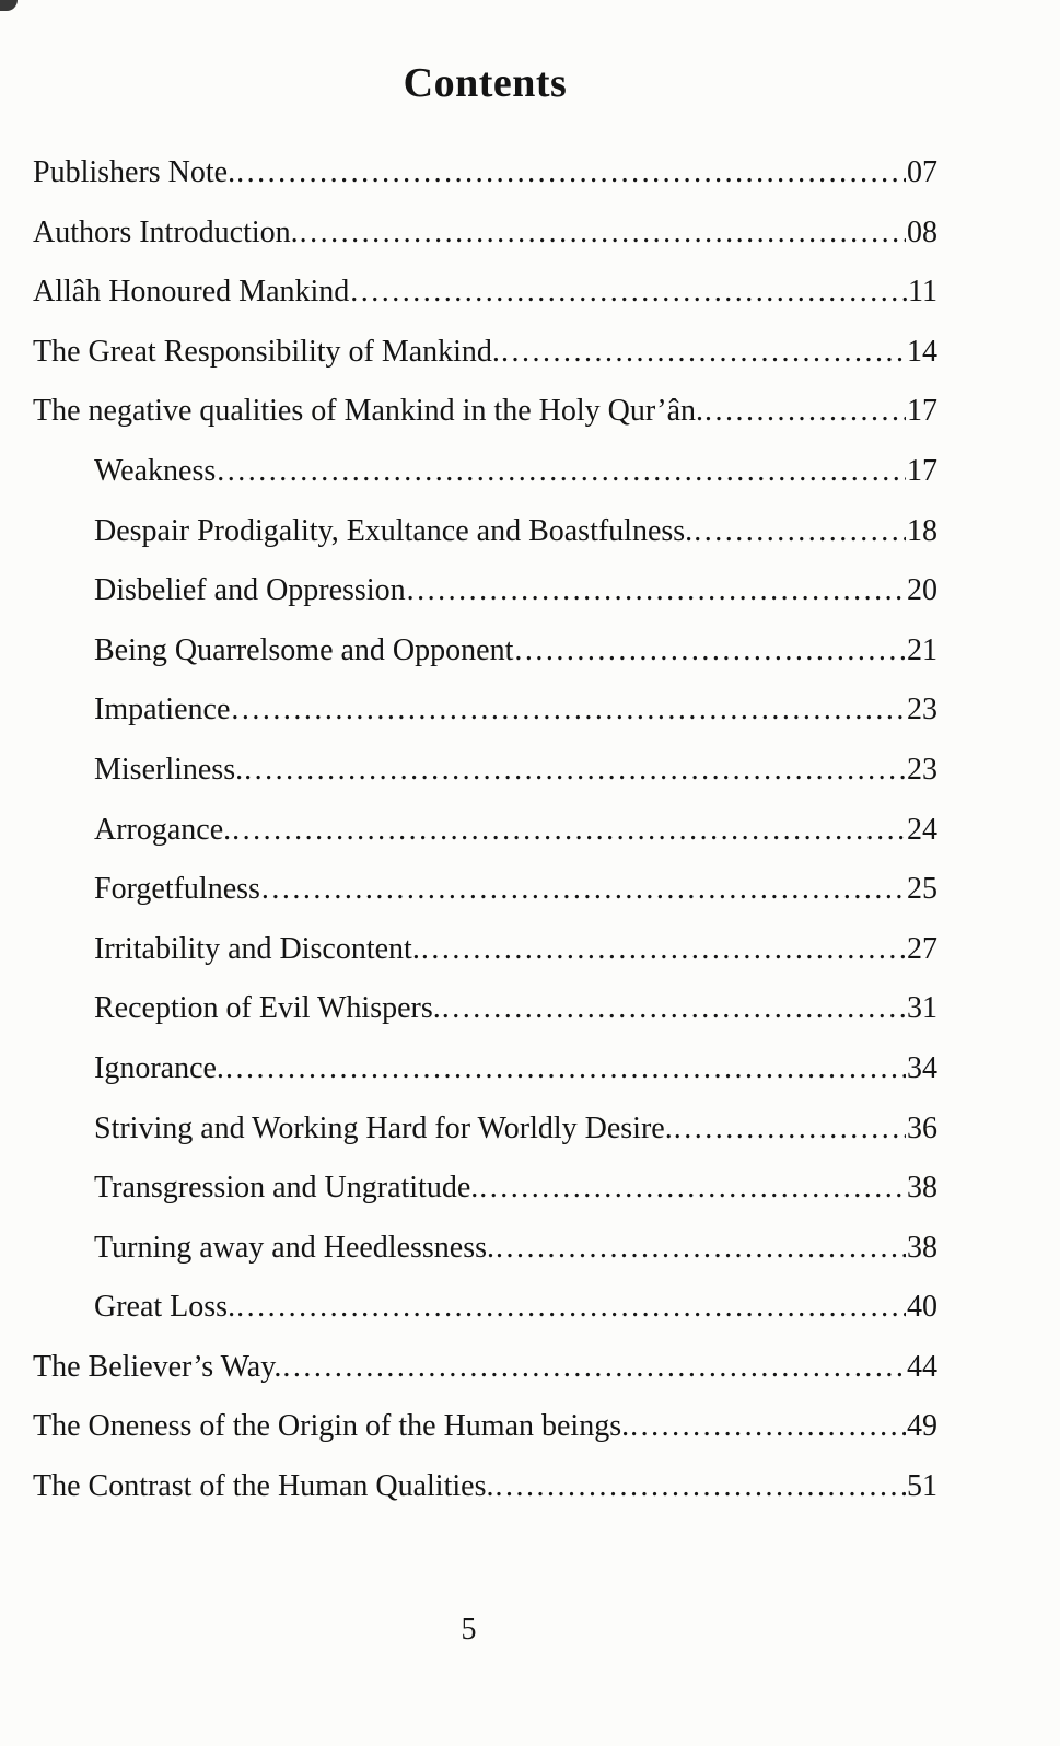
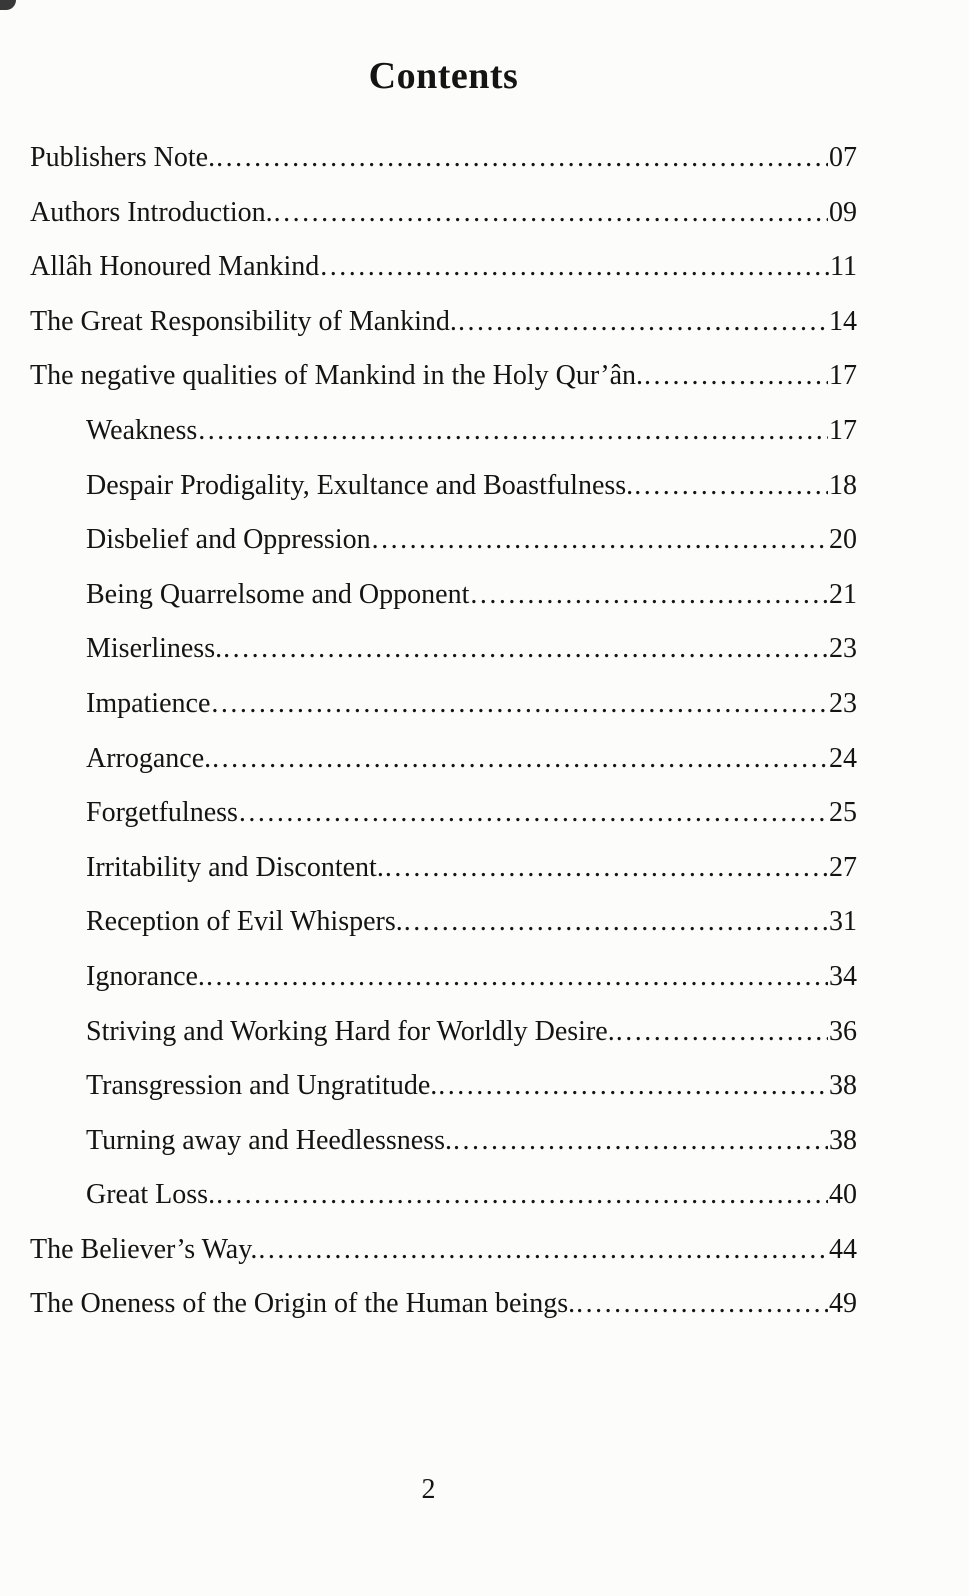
  Contents
  Publishers Note.
  07
  Authors Introduction.
- 08
+ 09
  Allâh Honoured Mankind
  11
  The Great Responsibility of Mankind.
  14
  The negative qualities of Mankind in the Holy Qur’ân.
  17
  Weakness
  17
  Despair Prodigality, Exultance and Boastfulness.
  18
  Disbelief and Oppression
  20
  Being Quarrelsome and Opponent
  21
- Impatience
+ Miserliness.
  23
- Miserliness.
+ Impatience
  23
  Arrogance.
  24
  Forgetfulness
  25
  Irritability and Discontent.
  27
  Reception of Evil Whispers.
  31
  Ignorance.
  34
  Striving and Working Hard for Worldly Desire.
  36
  Transgression and Ungratitude.
  38
  Turning away and Heedlessness.
  38
  Great Loss.
  40
  The Believer’s Way.
  44
  The Oneness of the Origin of the Human beings.
  49
- The Contrast of the Human Qualities.
- 51
- 5
+ 2
